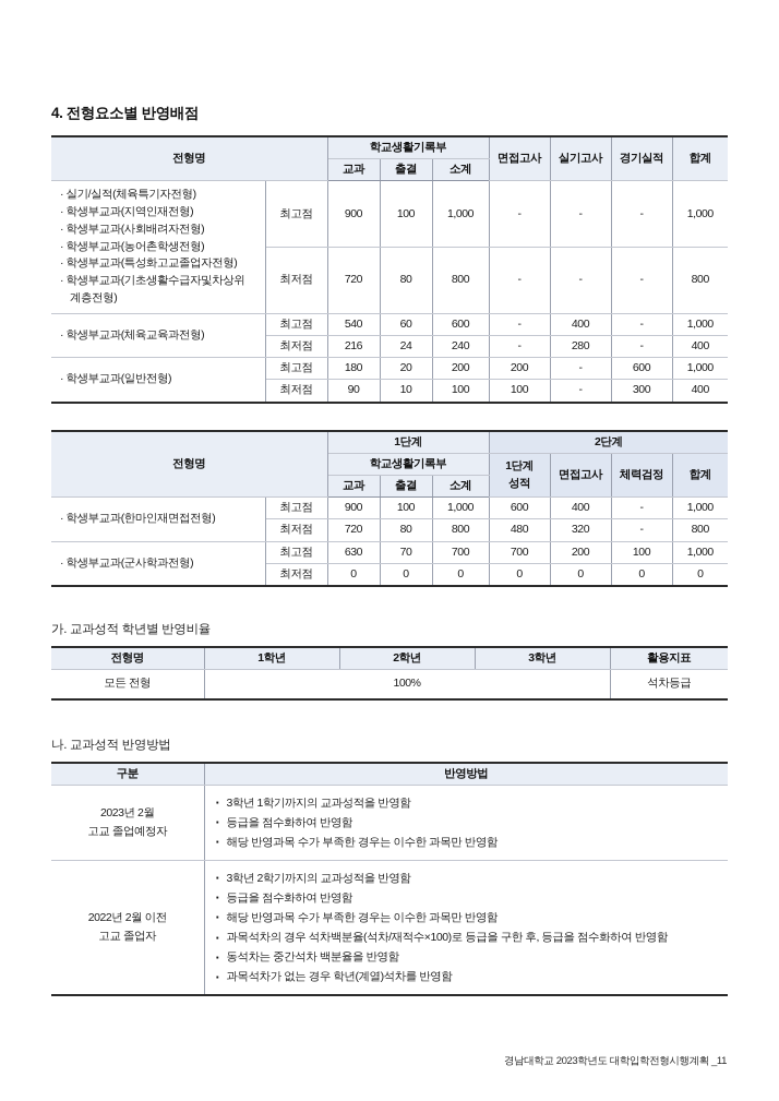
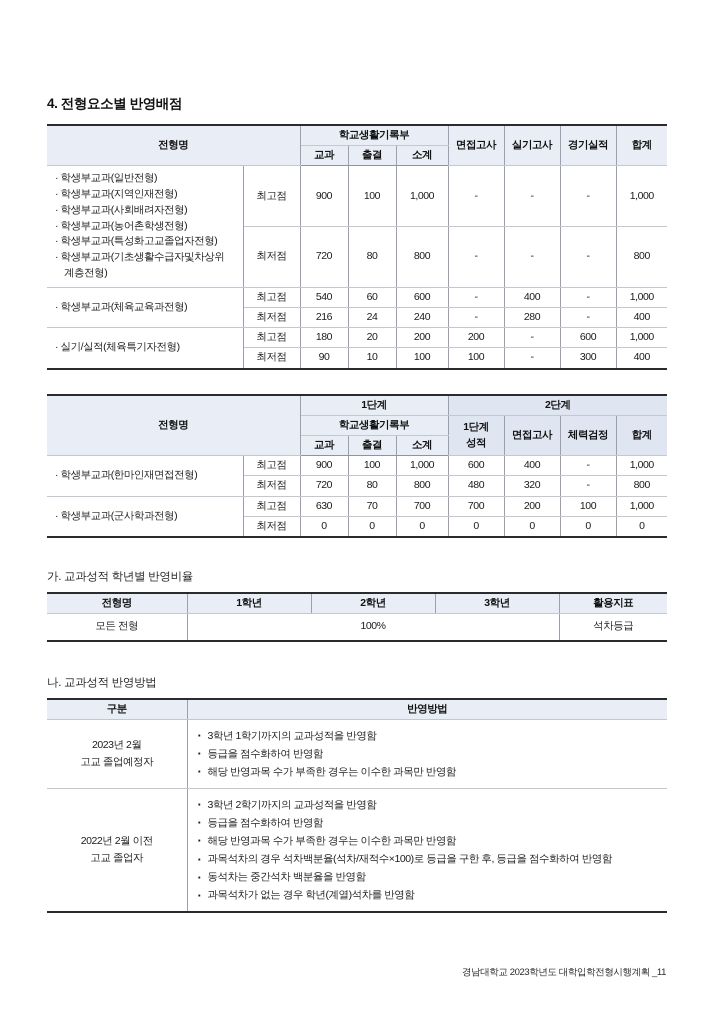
  4. 전형요소별 반영배점
  전형명	학교생활기록부	면접고사	실기고사	경기실적	합계
  교과	출결	소계
- · 실기/실적(체육특기자전형) · 학생부교과(지역인재전형) · 학생부교과(사회배려자전형) · 학생부교과(농어촌학생전형) · 학생부교과(특성화고교졸업자전형) · 학생부교과(기초생활수급자및차상위 계층전형)	최고점	900	100	1,000	-	-	-	1,000
+ · 학생부교과(일반전형) · 학생부교과(지역인재전형) · 학생부교과(사회배려자전형) · 학생부교과(농어촌학생전형) · 학생부교과(특성화고교졸업자전형) · 학생부교과(기초생활수급자및차상위 계층전형)	최고점	900	100	1,000	-	-	-	1,000
  최저점	720	80	800	-	-	-	800
  · 학생부교과(체육교육과전형)	최고점	540	60	600	-	400	-	1,000
  최저점	216	24	240	-	280	-	400
- · 학생부교과(일반전형)	최고점	180	20	200	200	-	600	1,000
+ · 실기/실적(체육특기자전형)	최고점	180	20	200	200	-	600	1,000
  최저점	90	10	100	100	-	300	400
  전형명	1단계	2단계
  학교생활기록부	1단계성적	면접고사	체력검정	합계
  교과	출결	소계
  · 학생부교과(한마인재면접전형)	최고점	900	100	1,000	600	400	-	1,000
  최저점	720	80	800	480	320	-	800
  · 학생부교과(군사학과전형)	최고점	630	70	700	700	200	100	1,000
  최저점	0	0	0	0	0	0	0
  가. 교과성적 학년별 반영비율
  전형명	1학년	2학년	3학년	활용지표
  모든 전형	100%	석차등급
  나. 교과성적 반영방법
  구분	반영방법
  2023년 2월 고교 졸업예정자	3학년 1학기까지의 교과성적을 반영함 등급을 점수화하여 반영함 해당 반영과목 수가 부족한 경우는 이수한 과목만 반영함
  2022년 2월 이전 고교 졸업자	3학년 2학기까지의 교과성적을 반영함 등급을 점수화하여 반영함 해당 반영과목 수가 부족한 경우는 이수한 과목만 반영함 과목석차의 경우 석차백분율(석차/재적수×100)로 등급을 구한 후, 등급을 점수화하여 반영함 동석차는 중간석차 백분율을 반영함 과목석차가 없는 경우 학년(계열)석차를 반영함
  경남대학교 2023학년도 대학입학전형시행계획 _11
